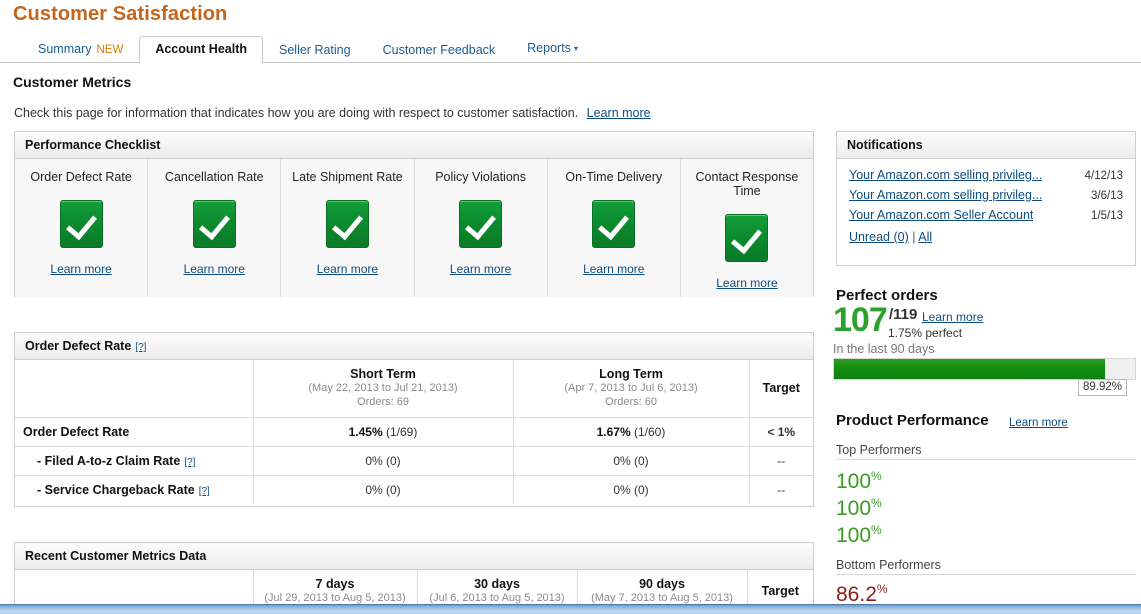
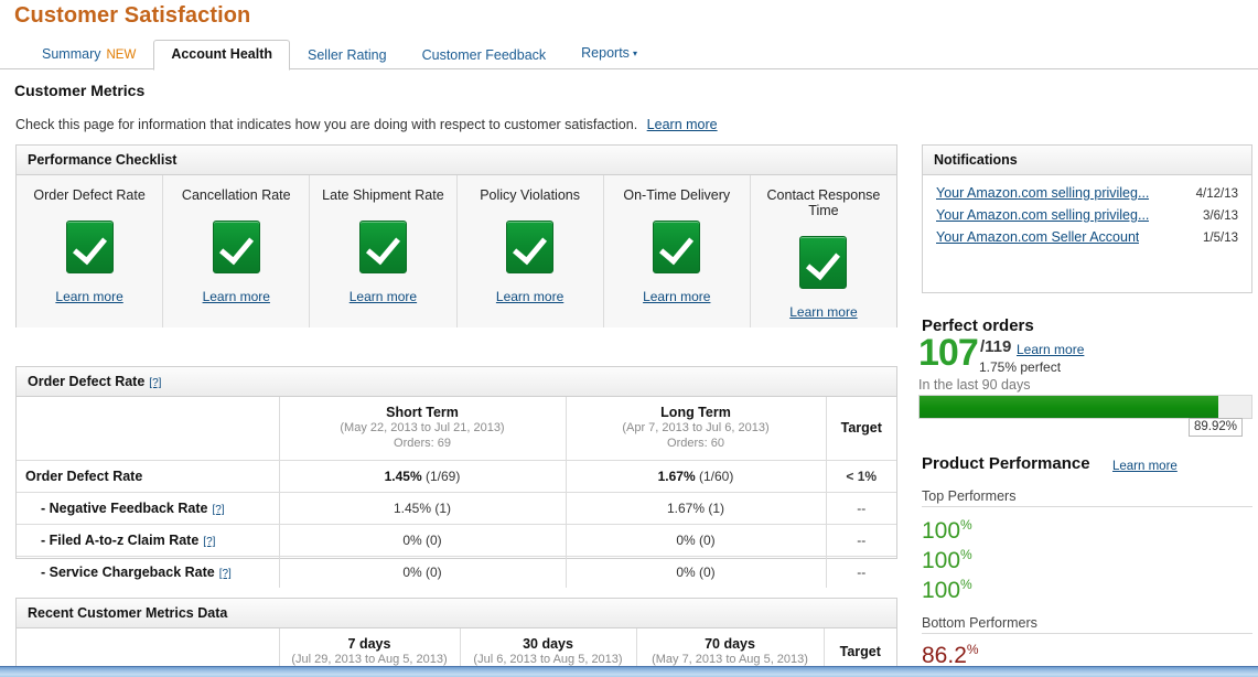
  Customer Satisfaction
  Summary NEW
  Account Health
  Seller Rating
  Customer Feedback
  Reports ▾
  Customer Metrics
  Check this page for information that indicates how you are doing with respect to customer satisfaction. Learn more
  Performance Checklist
  Order Defect Rate
  Learn more
  Cancellation Rate
  Learn more
  Late Shipment Rate
  Learn more
  Policy Violations
  Learn more
  On-Time Delivery
  Learn more
  Contact Response Time
  Learn more
  Order Defect Rate [?]
  	Short Term(May 22, 2013 to Jul 21, 2013)Orders: 69	Long Term(Apr 7, 2013 to Jul 6, 2013)Orders: 60	Target
  Order Defect Rate	1.45% (1/69)	1.67% (1/60)	< 1%
+ - Negative Feedback Rate [?]	1.45% (1)	1.67% (1)	--
  - Filed A-to-z Claim Rate [?]	0% (0)	0% (0)	--
  - Service Chargeback Rate [?]	0% (0)	0% (0)	--
  Recent Customer Metrics Data
- 	7 days(Jul 29, 2013 to Aug 5, 2013)	30 days(Jul 6, 2013 to Aug 5, 2013)	90 days(May 7, 2013 to Aug 5, 2013)	Target
+ 	7 days(Jul 29, 2013 to Aug 5, 2013)	30 days(Jul 6, 2013 to Aug 5, 2013)	70 days(May 7, 2013 to Aug 5, 2013)	Target
  Notifications
  Your Amazon.com selling privileg...
  4/12/13
  Your Amazon.com selling privileg...
  3/6/13
  Your Amazon.com Seller Account
  1/5/13
- Unread (0) | All
  Perfect orders
  107
  /119
  Learn more
  1.75% perfect
  In the last 90 days
  89.92%
  Product Performance
  Learn more
  Top Performers
  100%
  100%
  100%
  Bottom Performers
  86.2%
